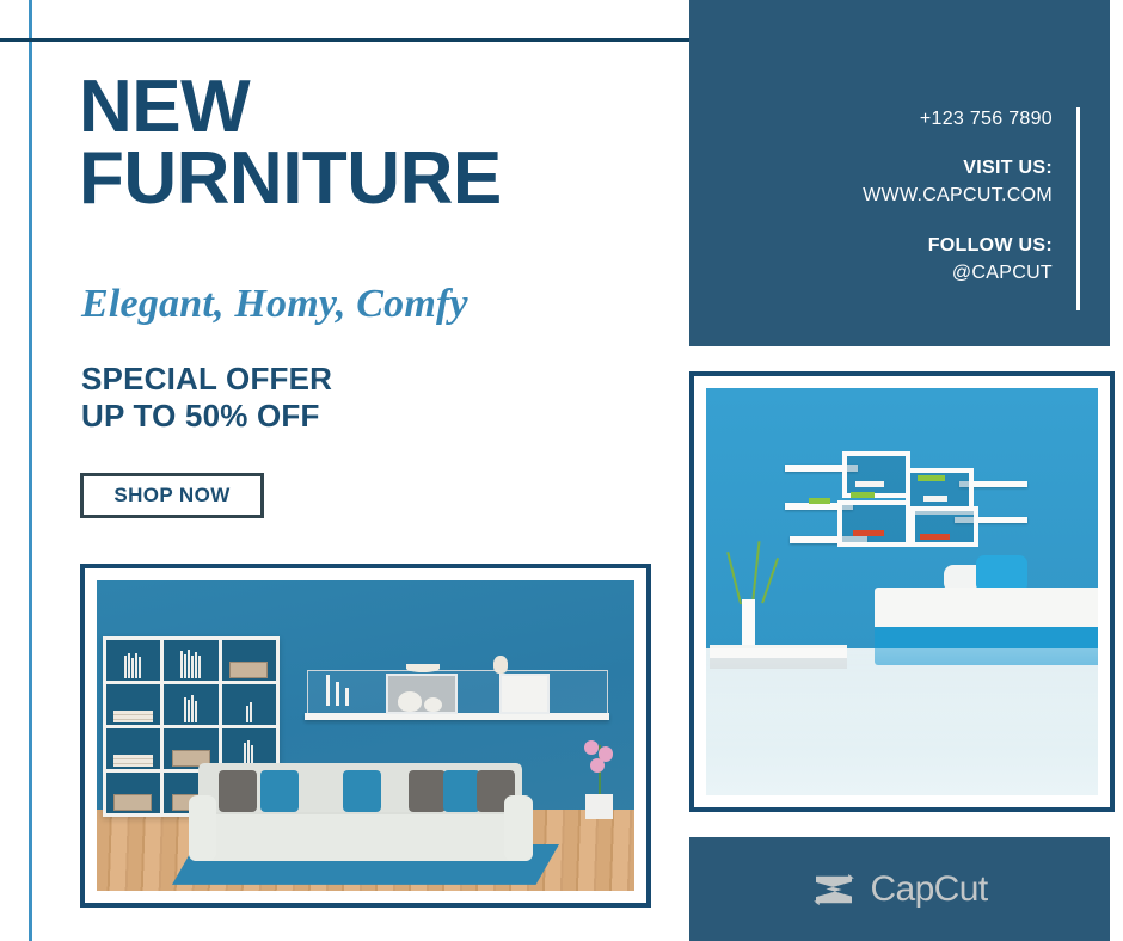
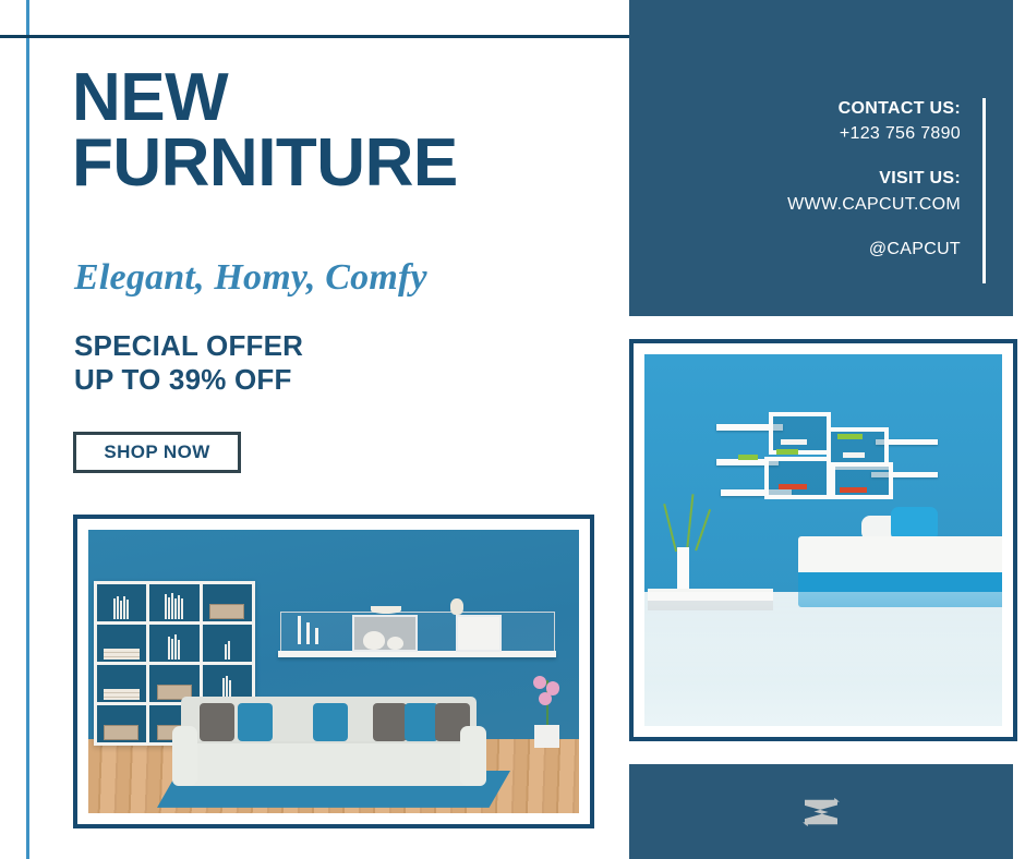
  NEW
  FURNITURE
  Elegant, Homy, Comfy
  SPECIAL OFFER
- UP TO 50% OFF
+ UP TO 39% OFF
  SHOP NOW
+ CONTACT US:
  +123 756 7890
  VISIT US:
  WWW.CAPCUT.COM
- FOLLOW US:
  @CAPCUT
- CapCut
